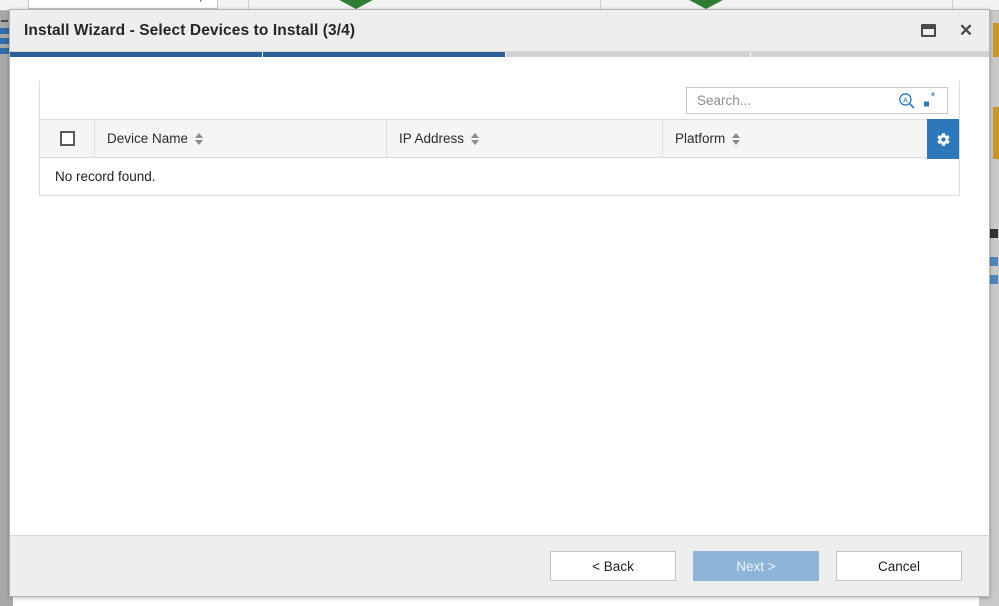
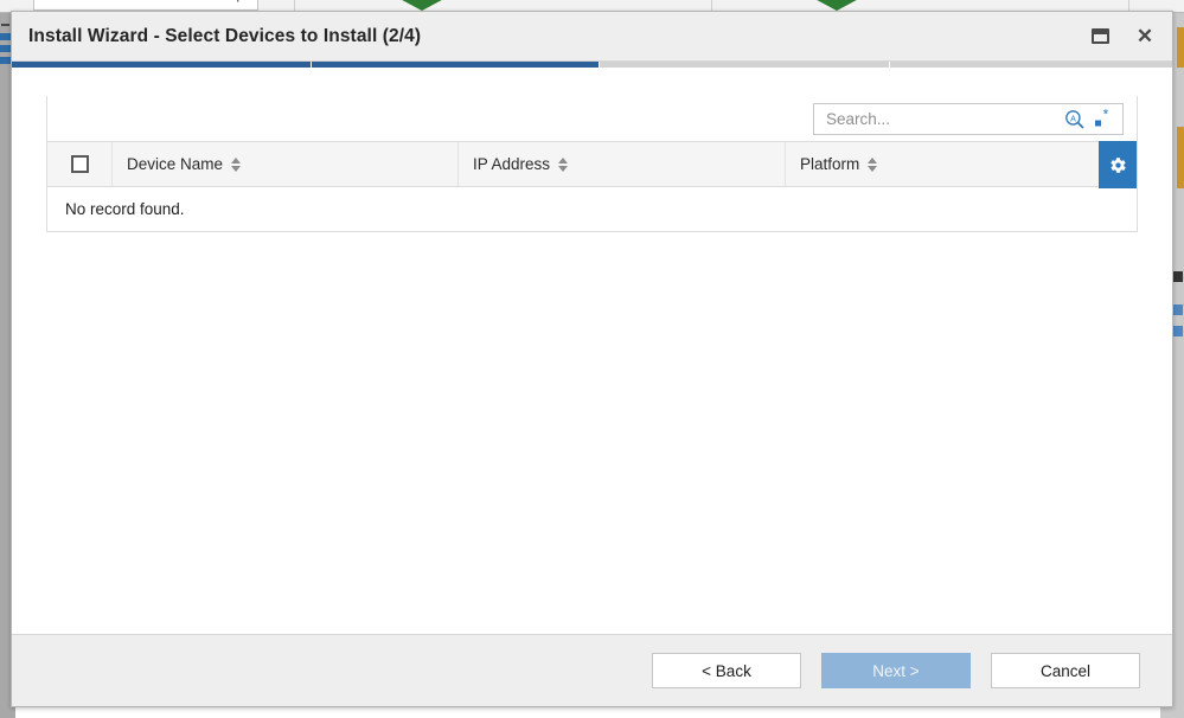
- Install Wizard - Select Devices to Install (3/4)
+ Install Wizard - Select Devices to Install (2/4)
  ✕
  Search...
  *
  Device Name
  IP Address
  Platform
  No record found.
  < Back
  Next >
  Cancel
